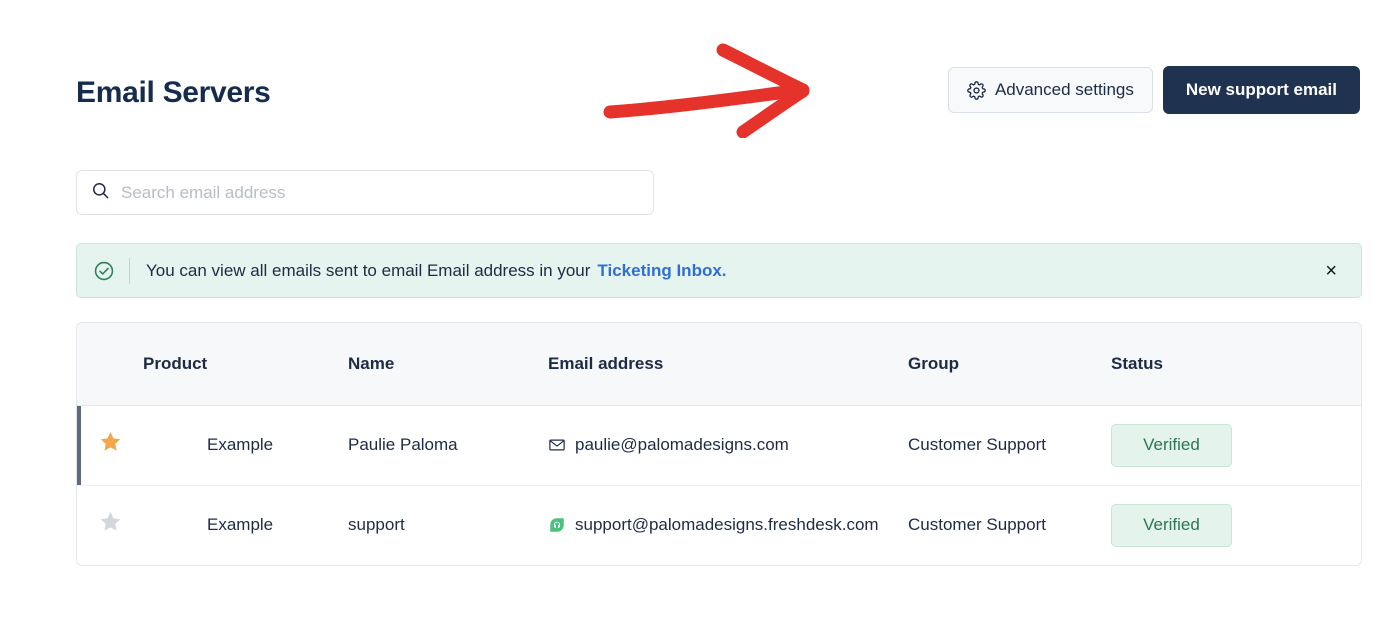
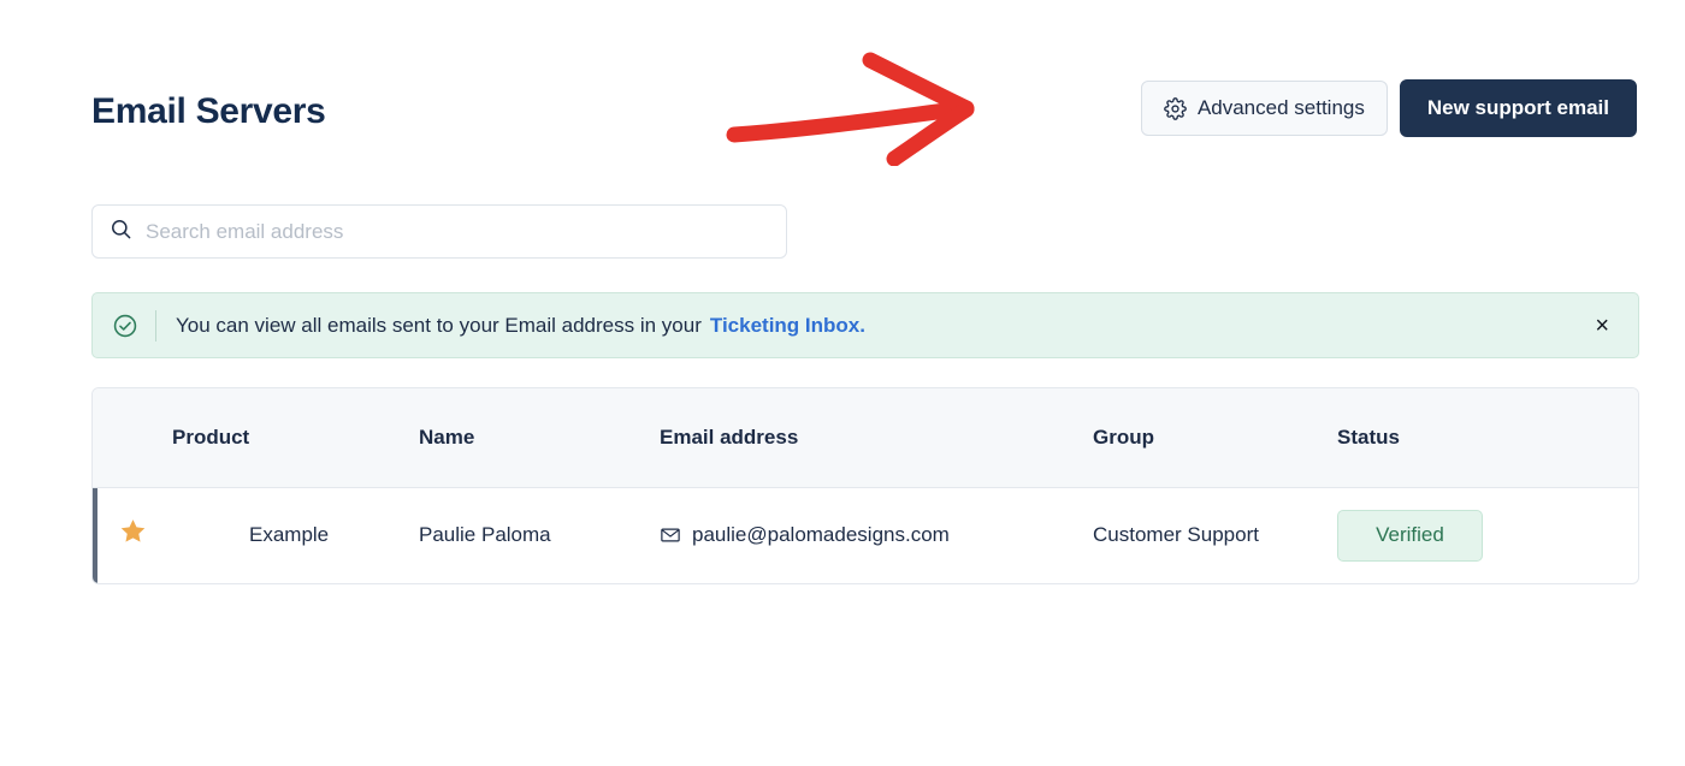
  Email Servers
  Advanced settings
  New support email
  Search email address
- You can view all emails sent to email Email address in your Ticketing Inbox.
+ You can view all emails sent to your Email address in your Ticketing Inbox.
  ×
  	Product	Name	Email address	Group	Status
  	Example	Paulie Paloma	paulie@palomadesigns.com	Customer Support	Verified
- 	Example	support	support@palomadesigns.freshdesk.com	Customer Support	Verified
